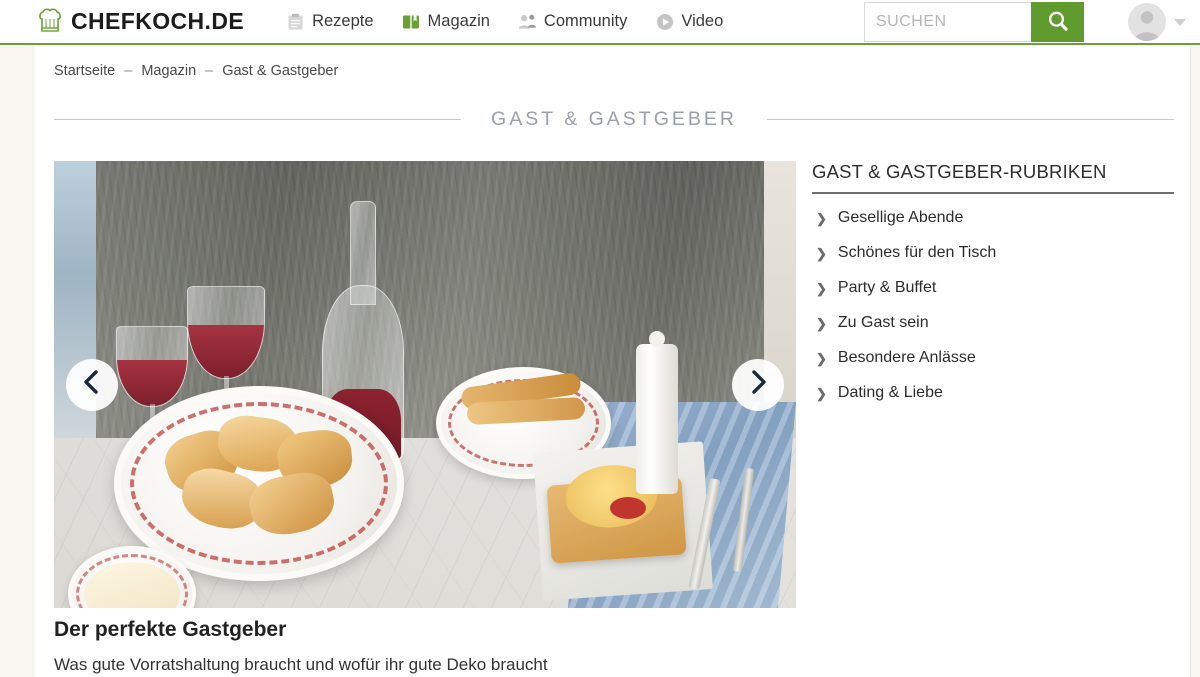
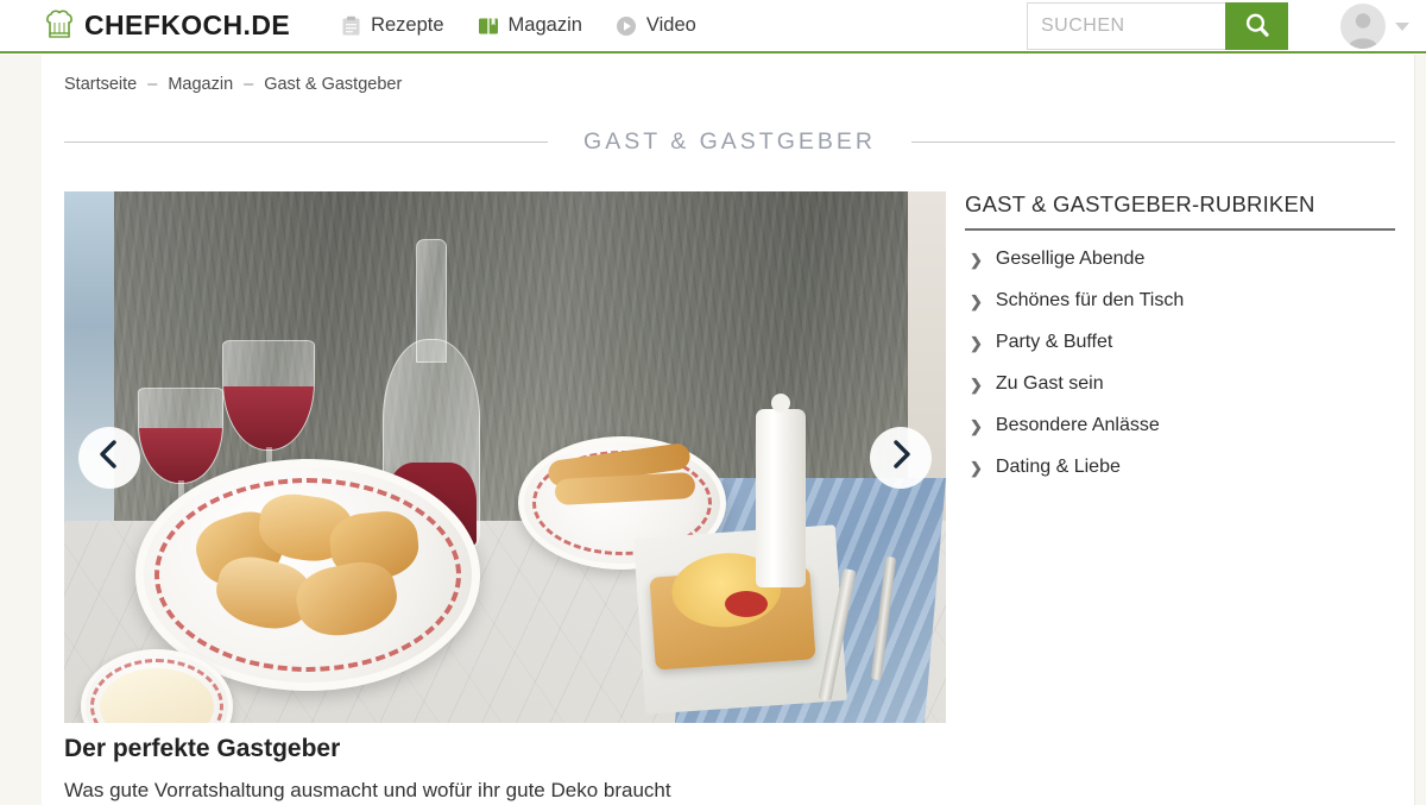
  CHEFKOCH.DE
  Rezepte
  Magazin
- Community
  Video
  SUCHEN
  Startseite
  –
  Magazin
  –
  Gast & Gastgeber
  GAST & GASTGEBER
  Der perfekte Gastgeber
- Was gute Vorratshaltung braucht und wofür ihr gute Deko braucht
+ Was gute Vorratshaltung ausmacht und wofür ihr gute Deko braucht
  GAST & GASTGEBER-RUBRIKEN
  ❯
  Gesellige Abende
  ❯
  Schönes für den Tisch
  ❯
  Party & Buffet
  ❯
  Zu Gast sein
  ❯
  Besondere Anlässe
  ❯
  Dating & Liebe
